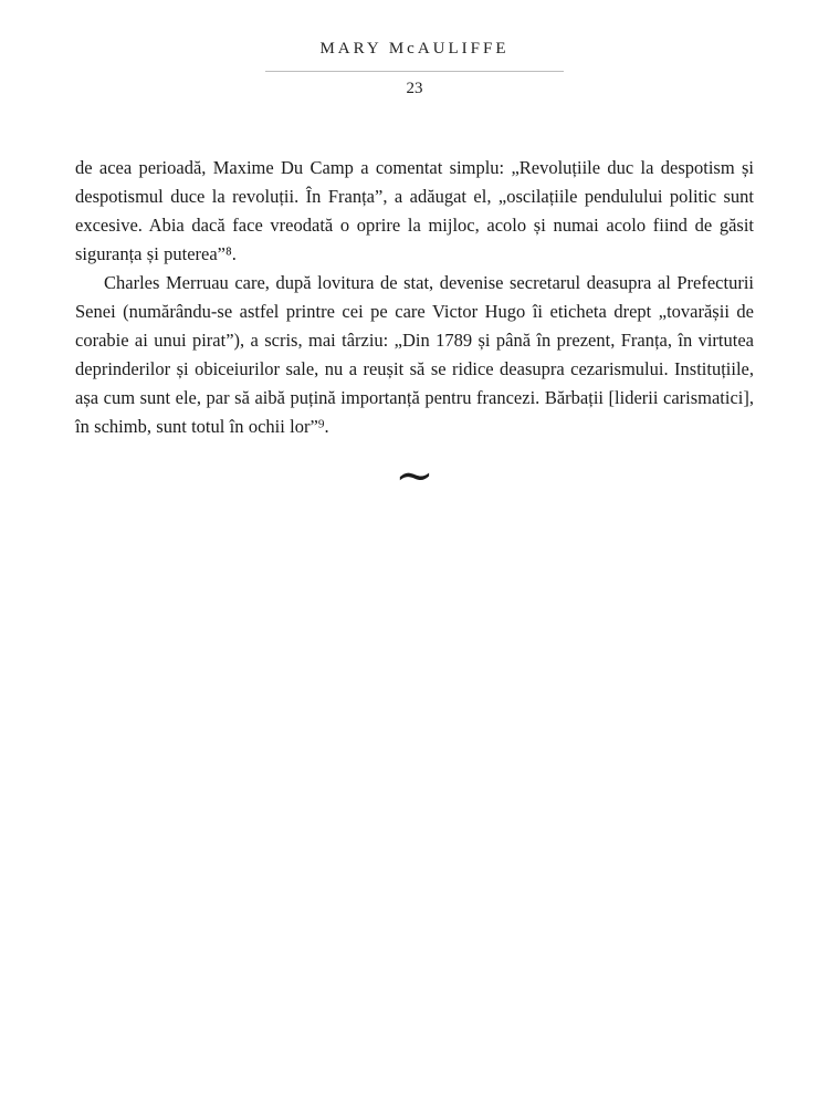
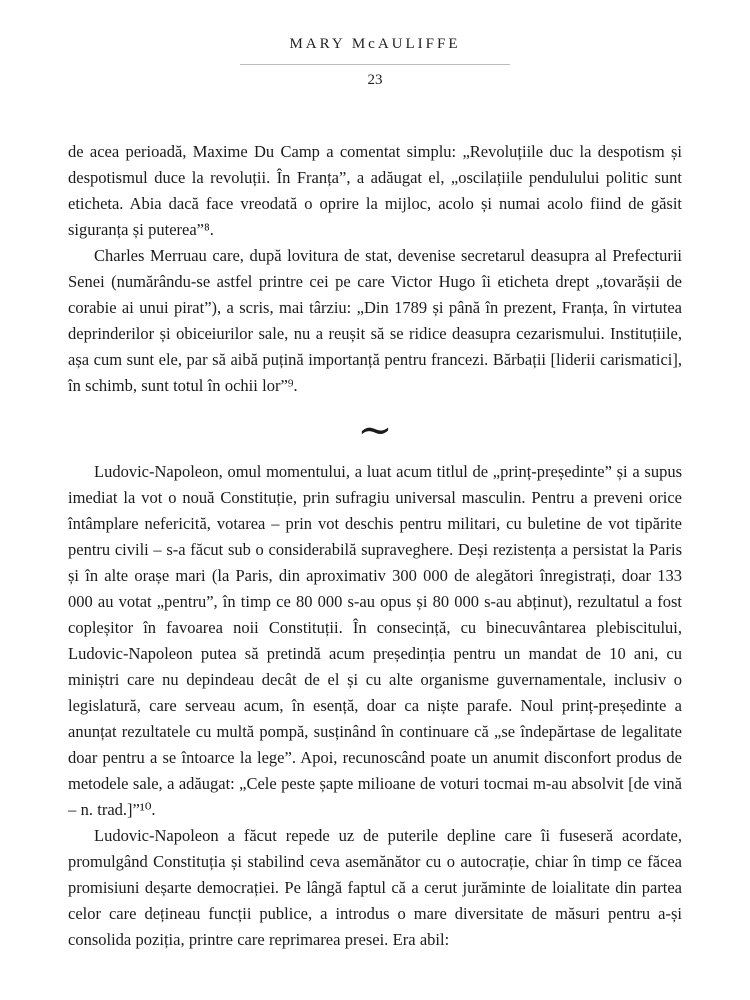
  MARY McAULIFFE
  23
- de acea perioadă, Maxime Du Camp a comentat simplu: „Revoluțiile duc la despotism și despotismul duce la revoluții. În Franța”, a adăugat el, „oscilațiile pendulului politic sunt excesive. Abia dacă face vreodată o oprire la mijloc, acolo și numai acolo fiind de găsit siguranța și puterea”⁸.
+ de acea perioadă, Maxime Du Camp a comentat simplu: „Revoluțiile duc la despotism și despotismul duce la revoluții. În Franța”, a adăugat el, „oscilațiile pendulului politic sunt eticheta. Abia dacă face vreodată o oprire la mijloc, acolo și numai acolo fiind de găsit siguranța și puterea”⁸.
  Charles Merruau care, după lovitura de stat, devenise secretarul deasupra al Prefecturii Senei (numărându-se astfel printre cei pe care Victor Hugo îi eticheta drept „tovarășii de corabie ai unui pirat”), a scris, mai târziu: „Din 1789 și până în prezent, Franța, în virtutea deprinderilor și obiceiurilor sale, nu a reușit să se ridice deasupra cezarismului. Instituțiile, așa cum sunt ele, par să aibă puțină importanță pentru francezi. Bărbații [liderii carismatici], în schimb, sunt totul în ochii lor”⁹.
  ∼
+ Ludovic-Napoleon, omul momentului, a luat acum titlul de „prinț-președinte” și a supus imediat la vot o nouă Constituție, prin sufragiu universal masculin. Pentru a preveni orice întâmplare nefericită, votarea – prin vot deschis pentru militari, cu buletine de vot tipărite pentru civili – s-a făcut sub o considerabilă supraveghere. Deși rezistența a persistat la Paris și în alte orașe mari (la Paris, din aproximativ 300 000 de alegători înregistrați, doar 133 000 au votat „pentru”, în timp ce 80 000 s-au opus și 80 000 s-au abținut), rezultatul a fost copleșitor în favoarea noii Constituții. În consecință, cu binecuvântarea plebiscitului, Ludovic-Napoleon putea să pretindă acum președinția pentru un mandat de 10 ani, cu miniștri care nu depindeau decât de el și cu alte organisme guvernamentale, inclusiv o legislatură, care serveau acum, în esență, doar ca niște parafe. Noul prinț-președinte a anunțat rezultatele cu multă pompă, susținând în continuare că „se îndepărtase de legalitate doar pentru a se întoarce la lege”. Apoi, recunoscând poate un anumit disconfort produs de metodele sale, a adăugat: „Cele peste șapte milioane de voturi tocmai m-au absolvit [de vină – n. trad.]”¹⁰.
+ Ludovic-Napoleon a făcut repede uz de puterile depline care îi fuseseră acordate, promulgând Constituția și stabilind ceva asemănător cu o autocrație, chiar în timp ce făcea promisiuni deșarte democrației. Pe lângă faptul că a cerut jurăminte de loialitate din partea celor care dețineau funcții publice, a introdus o mare diversitate de măsuri pentru a-și consolida poziția, printre care reprimarea presei. Era abil:
